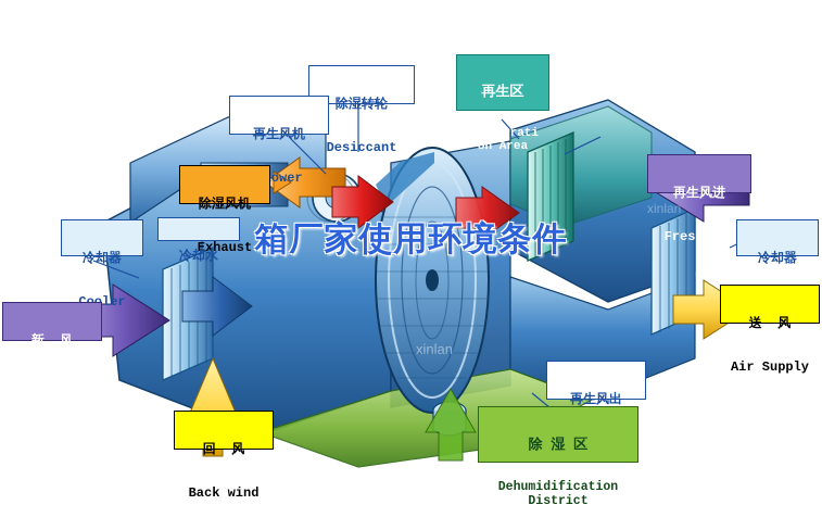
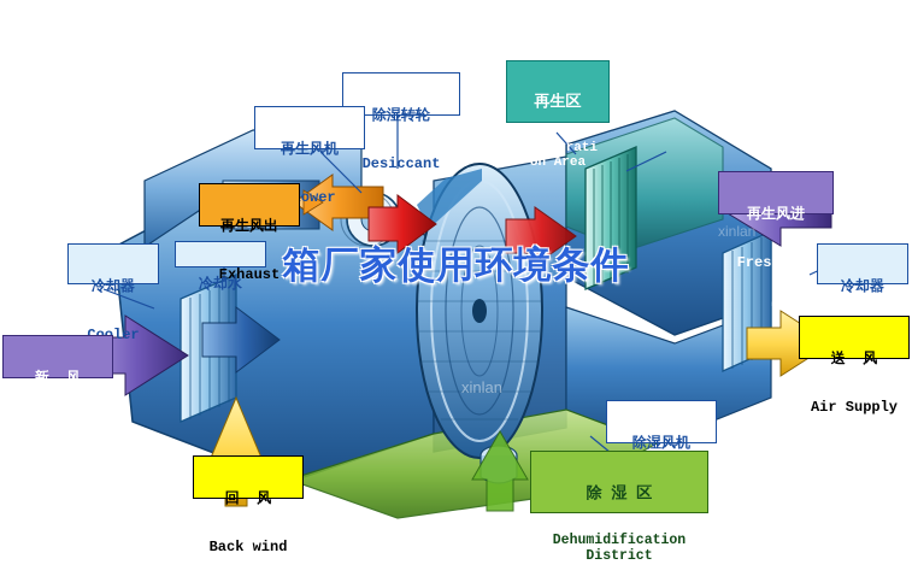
  xinlan
  xinlan
  除湿转轮
  Desiccant
  再生风机
  再生区
  Regenerati
  on Area
- 除湿风机
+ 再生风出
  Exhaust
  再生风进
  Fresh Air
  冷却器
  冷却器
  冷却水
  新 风
  回 风
  Back wind
  送 风
  Air Supply
- 再生风出
+ 除湿风机
  除 湿 区
  Dehumidification
  District
  箱厂家使用环境条件
